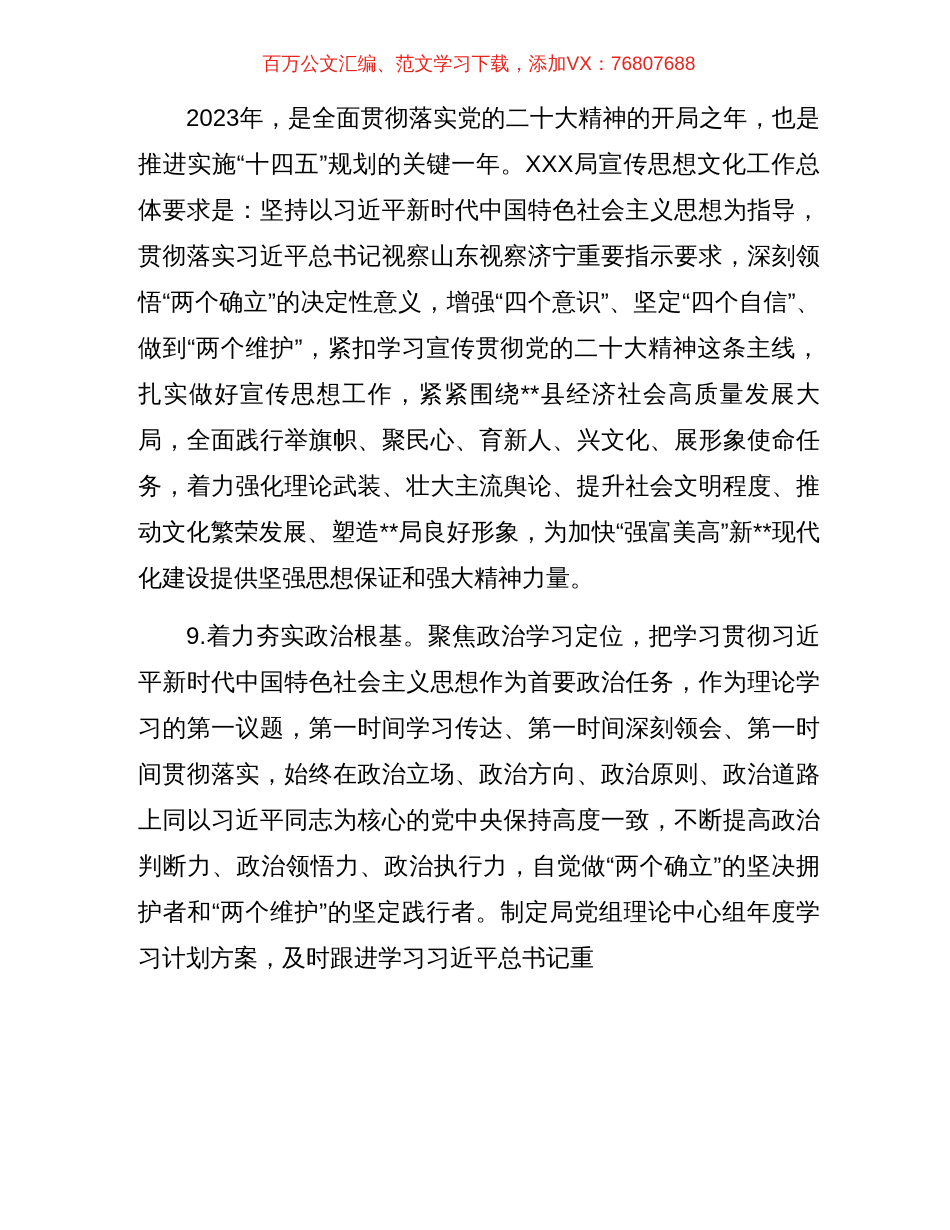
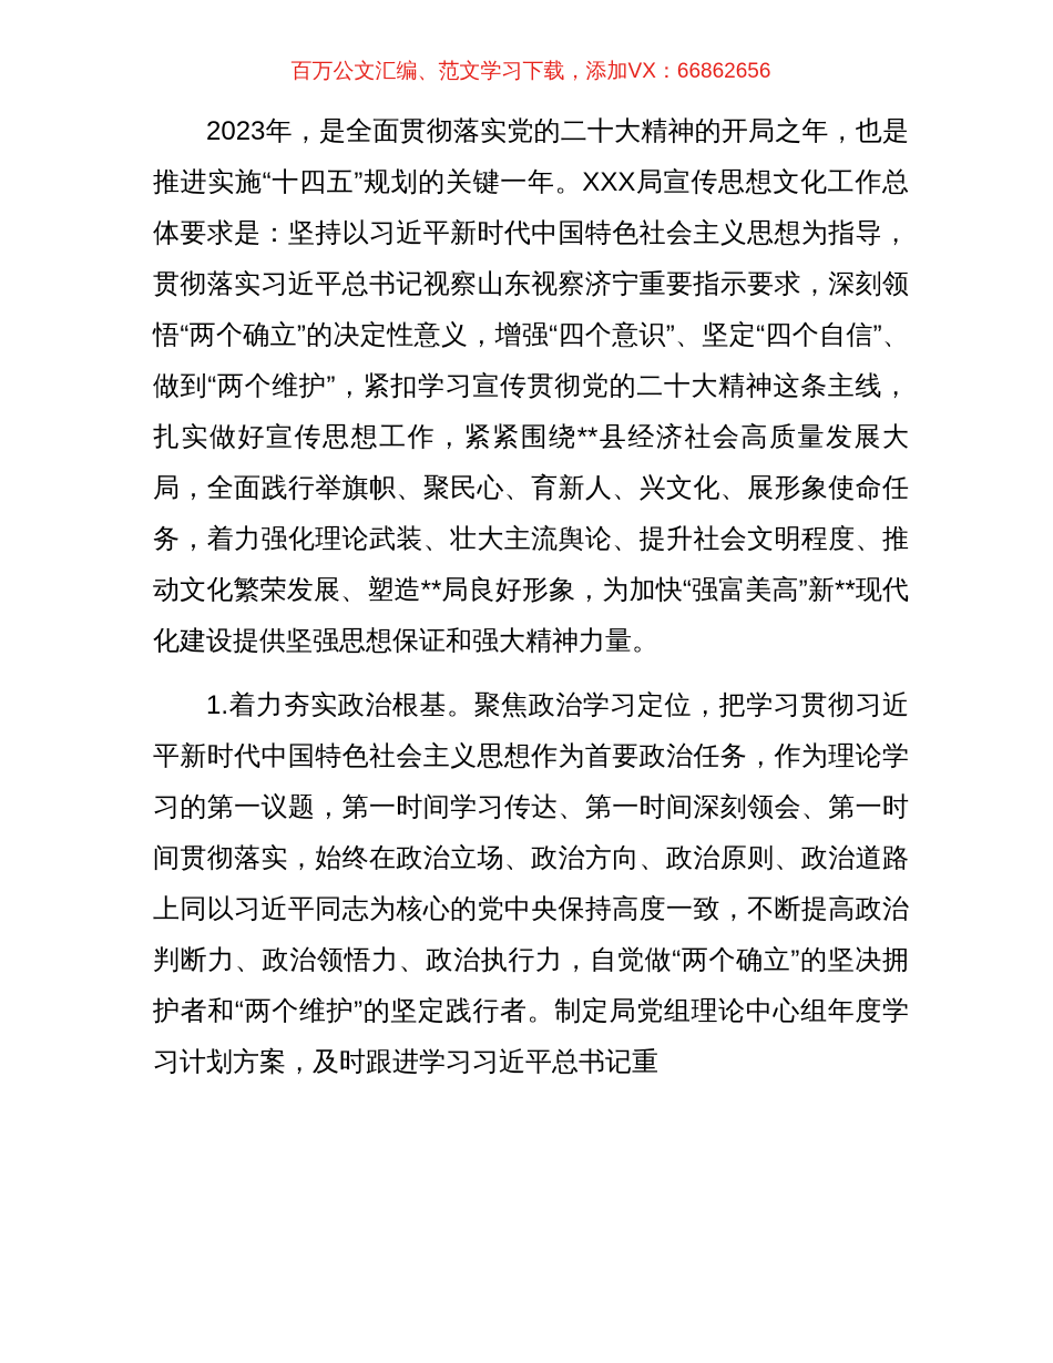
- 百万公文汇编、范文学习下载，添加VX：76807688
+ 百万公文汇编、范文学习下载，添加VX：66862656
  2023年，是全面贯彻落实党的二十大精神的开局之年，也是推进实施“十四五”规划的关键一年。XXX局宣传思想文化工作总体要求是：坚持以习近平新时代中国特色社会主义思想为指导，贯彻落实习近平总书记视察山东视察济宁重要指示要求，深刻领悟“两个确立”的决定性意义，增强“四个意识”、坚定“四个自信”、做到“两个维护”，紧扣学习宣传贯彻党的二十大精神这条主线，扎实做好宣传思想工作，紧紧围绕**县经济社会高质量发展大局，全面践行举旗帜、聚民心、育新人、兴文化、展形象使命任务，着力强化理论武装、壮大主流舆论、提升社会文明程度、推动文化繁荣发展、塑造**局良好形象，为加快“强富美高”新**现代化建设提供坚强思想保证和强大精神力量。
- 9.着力夯实政治根基。聚焦政治学习定位，把学习贯彻习近平新时代中国特色社会主义思想作为首要政治任务，作为理论学习的第一议题，第一时间学习传达、第一时间深刻领会、第一时间贯彻落实，始终在政治立场、政治方向、政治原则、政治道路上同以习近平同志为核心的党中央保持高度一致，不断提高政治判断力、政治领悟力、政治执行力，自觉做“两个确立”的坚决拥护者和“两个维护”的坚定践行者。制定局党组理论中心组年度学习计划方案，及时跟进学习习近平总书记重
+ 1.着力夯实政治根基。聚焦政治学习定位，把学习贯彻习近平新时代中国特色社会主义思想作为首要政治任务，作为理论学习的第一议题，第一时间学习传达、第一时间深刻领会、第一时间贯彻落实，始终在政治立场、政治方向、政治原则、政治道路上同以习近平同志为核心的党中央保持高度一致，不断提高政治判断力、政治领悟力、政治执行力，自觉做“两个确立”的坚决拥护者和“两个维护”的坚定践行者。制定局党组理论中心组年度学习计划方案，及时跟进学习习近平总书记重
